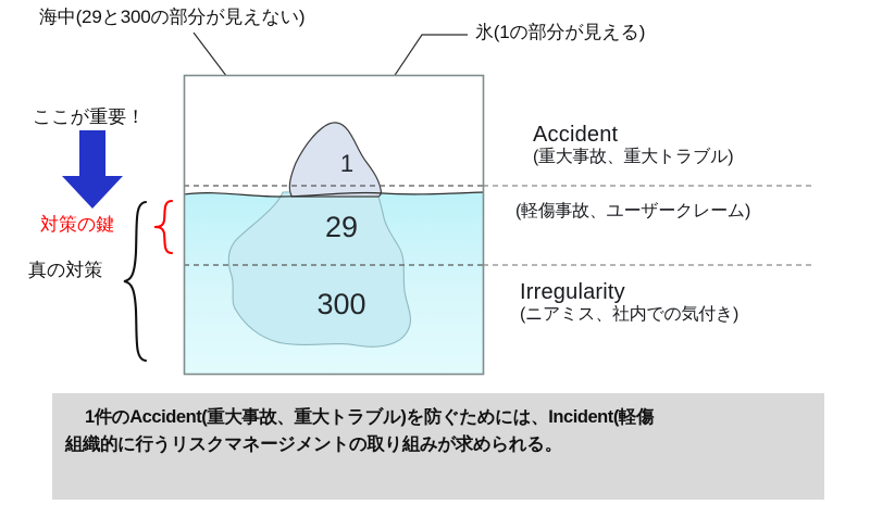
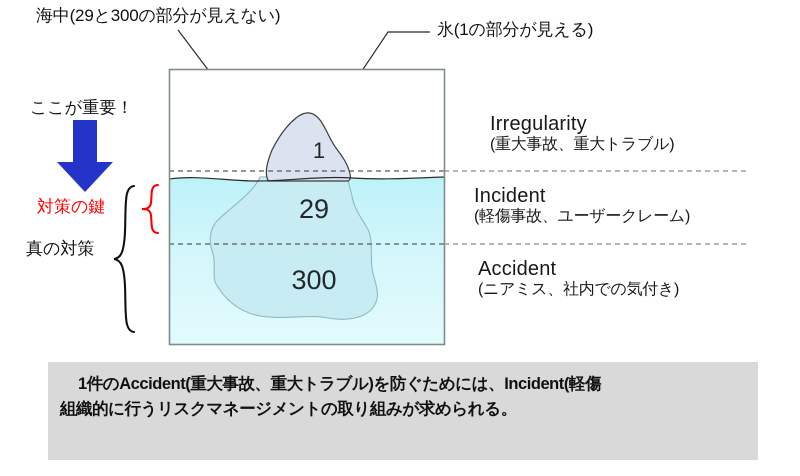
  海中(29と300の部分が見えない)
  氷(1の部分が見える)
  ここが重要！
  対策の鍵
  真の対策
  1
  29
  300
- Accident
+ Irregularity
  (重大事故、重大トラブル)
+ Incident
  (軽傷事故、ユーザークレーム)
- Irregularity
+ Accident
  (ニアミス、社内での気付き)
  1件のAccident(重大事故、重大トラブル)を防ぐためには、Incident(軽傷
  組織的に行うリスクマネージメントの取り組みが求められる。
